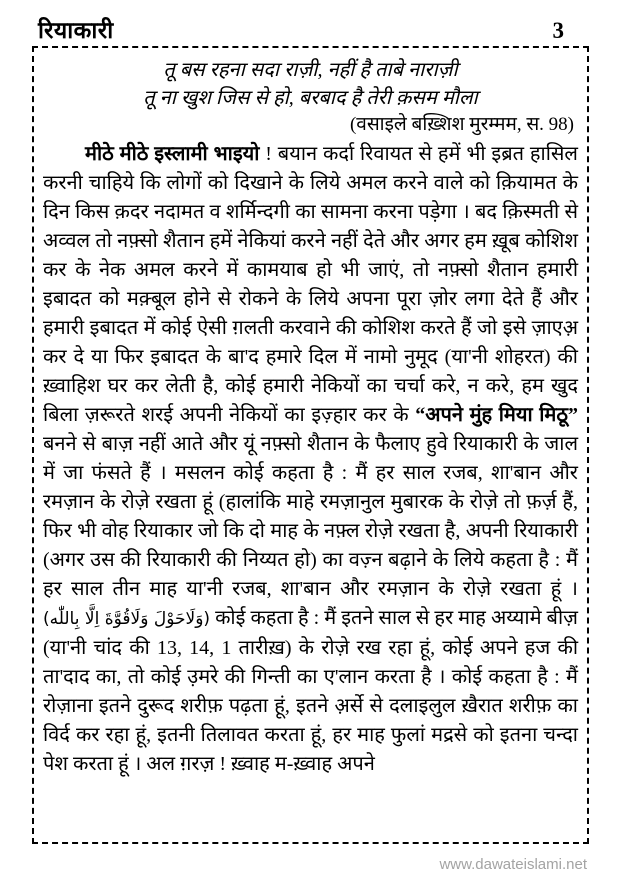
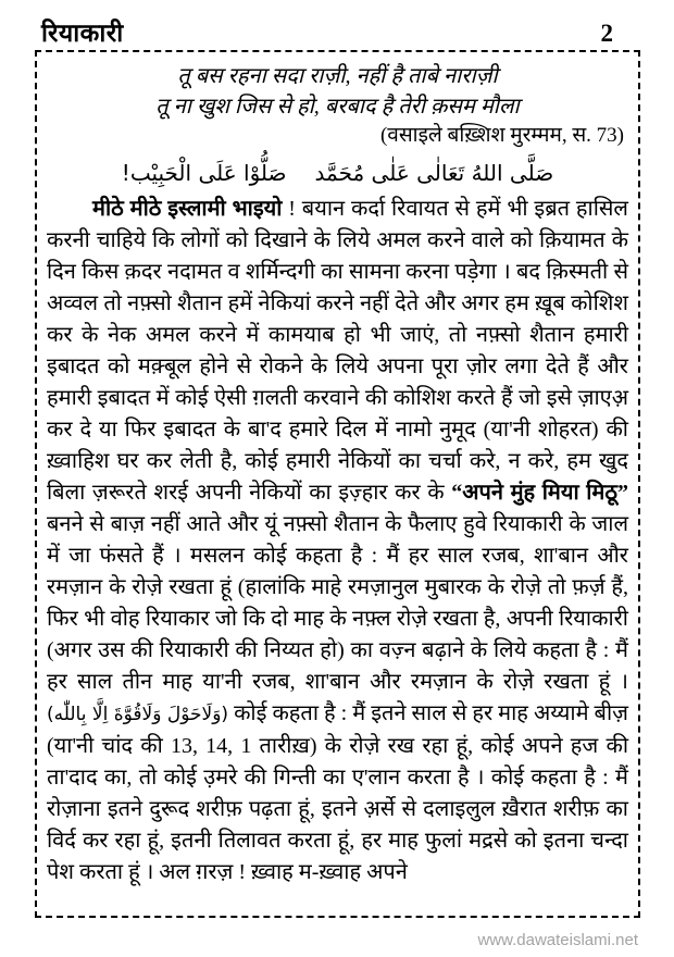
  रियाकारी
- 3
+ 2
  तू बस रहना सदा राज़ी, नहीं है ताबे नाराज़ी
  तू ना खुश जिस से हो, बरबाद है तेरी क़सम मौला
- (वसाइले बख़्शिश मुरम्मम, स. 98)
+ (वसाइले बख़्शिश मुरम्मम, स. 73)
+ صَلُّوْا عَلَى الْحَبِيْب! صَلَّى اللهُ تَعَالٰى عَلٰى مُحَمَّد
  मीठे मीठे इस्लामी भाइयो ! बयान कर्दा रिवायत से हमें भी इब्रत हासिल करनी चाहिये कि लोगों को दिखाने के लिये अमल करने वाले को क़ियामत के दिन किस क़दर नदामत व शर्मिन्दगी का सामना करना पड़ेगा । बद क़िस्मती से अव्वल तो नफ़्सो शैतान हमें नेकियां करने नहीं देते और अगर हम ख़ूब कोशिश कर के नेक अमल करने में कामयाब हो भी जाएं, तो नफ़्सो शैतान हमारी इबादत को मक़्बूल होने से रोकने के लिये अपना पूरा ज़ोर लगा देते हैं और हमारी इबादत में कोई ऐसी ग़लती करवाने की कोशिश करते हैं जो इसे ज़ाएअ़ कर दे या फिर इबादत के बा'द हमारे दिल में नामो नुमूद (या'नी शोहरत) की ख़्वाहिश घर कर लेती है, कोई हमारी नेकियों का चर्चा करे, न करे, हम खुद बिला ज़रूरते शरई अपनी नेकियों का इज़्हार कर के “अपने मुंह मिया मिठू” बनने से बाज़ नहीं आते और यूं नफ़्सो शैतान के फैलाए हुवे रियाकारी के जाल में जा फंसते हैं । मसलन कोई कहता है : मैं हर साल रजब, शा'बान और रमज़ान के रोज़े रखता हूं (हालांकि माहे रमज़ानुल मुबारक के रोज़े तो फ़र्ज़ हैं, फिर भी वोह रियाकार जो कि दो माह के नफ़्ल रोज़े रखता है, अपनी रियाकारी (अगर उस की रियाकारी की निय्यत हो) का वज़्न बढ़ाने के लिये कहता है : मैं हर साल तीन माह या'नी रजब, शा'बान और रमज़ान के रोज़े रखता हूं । (وَلَاحَوْلَ وَلَاقُوَّةَ اِلَّا بِاللّٰه) कोई कहता है : मैं इतने साल से हर माह अय्यामे बीज़ (या'नी चांद की 13, 14, 1 तारीख़) के रोज़े रख रहा हूं, कोई अपने हज की ता'दाद का, तो कोई उ़मरे की गिन्ती का ए'लान करता है । कोई कहता है : मैं रोज़ाना इतने दुरूद शरीफ़ पढ़ता हूं, इतने अ़र्से से दलाइलुल ख़ैरात शरीफ़ का विर्द कर रहा हूं, इतनी तिलावत करता हूं, हर माह फुलां मद्रसे को इतना चन्दा पेश करता हूं । अल ग़रज़ ! ख़्वाह म-ख़्वाह अपने
  www.dawateislami.net
